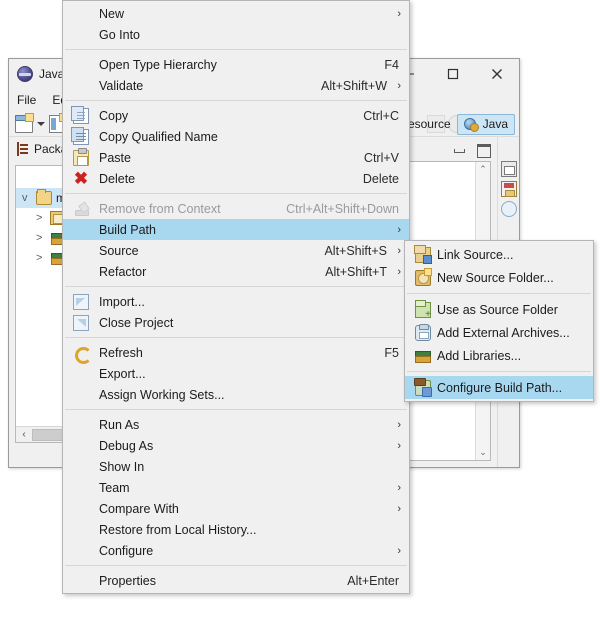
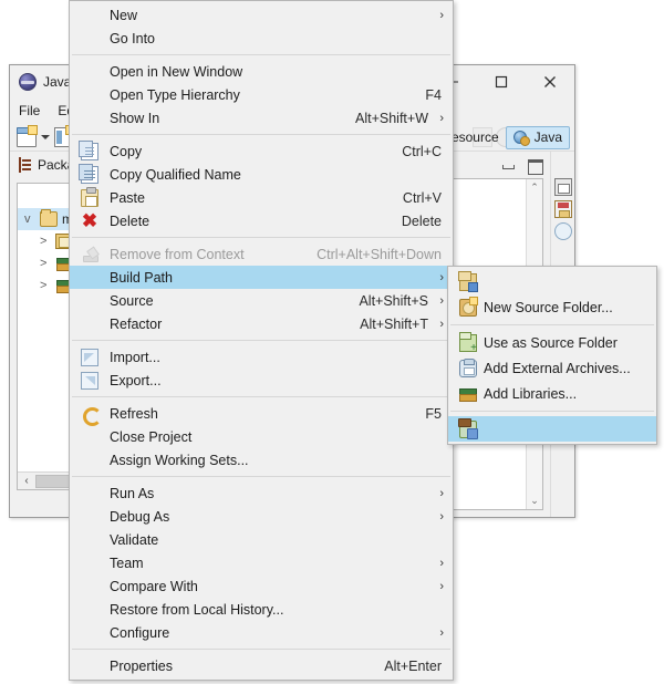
  File
  esource
  Java
  Pack
  v
  m
  >
  >
  >
  ‹
  ⌃
  ⌄
  New
  ›
  Go Into
+ Open in New Window
  Open Type Hierarchy
  F4
- Validate
+ Show In
  Alt+Shift+W
  ›
  Copy
  Ctrl+C
  Copy Qualified Name
  Paste
  Ctrl+V
  ✖
  Delete
  Delete
  Remove from Context
  Ctrl+Alt+Shift+Down
  Build Path
  ›
  Source
  Alt+Shift+S
  ›
  Refactor
  Alt+Shift+T
  ›
  Import...
- Close Project
+ Export...
  Refresh
  F5
- Export...
+ Close Project
  Assign Working Sets...
  Run As
  ›
  Debug As
  ›
- Show In
+ Validate
  Team
  ›
  Compare With
  ›
  Restore from Local History...
  Configure
  ›
  Properties
  Alt+Enter
- Link Source...
  New Source Folder...
  Use as Source Folder
  Add External Archives...
  Add Libraries...
- Configure Build Path...
